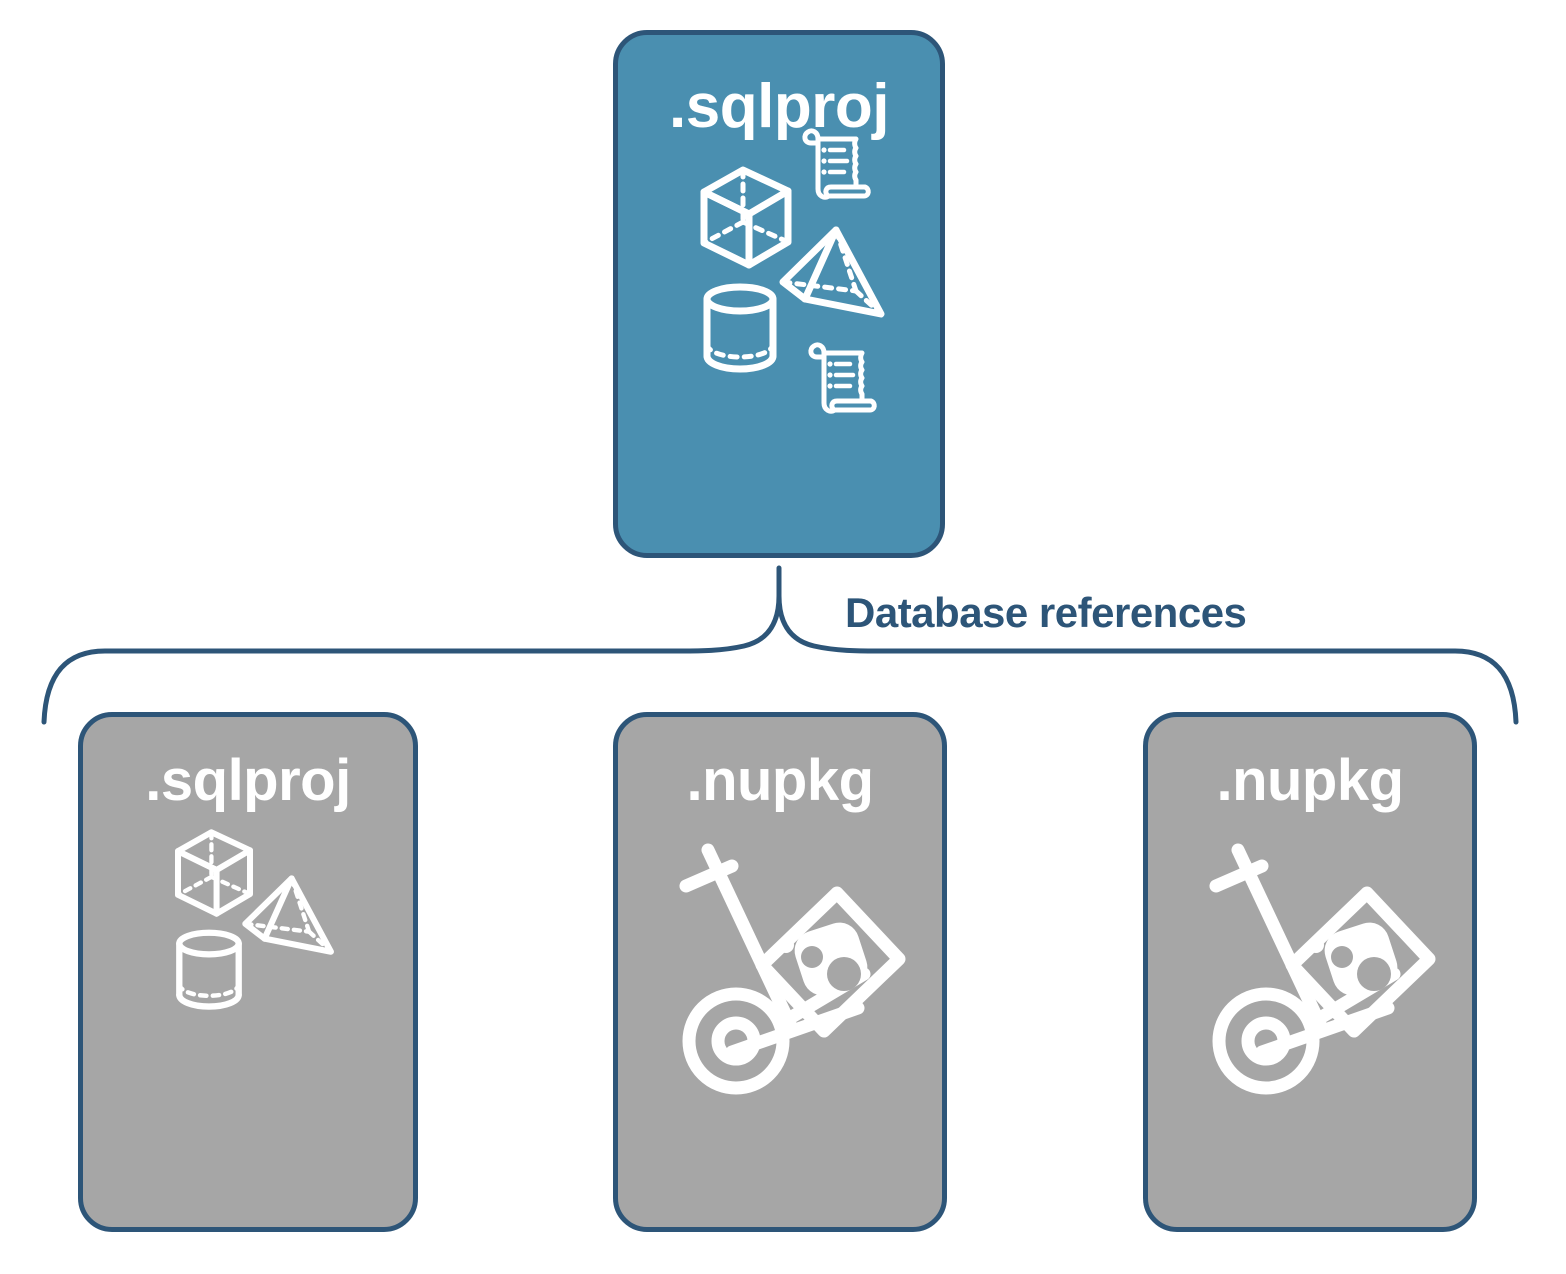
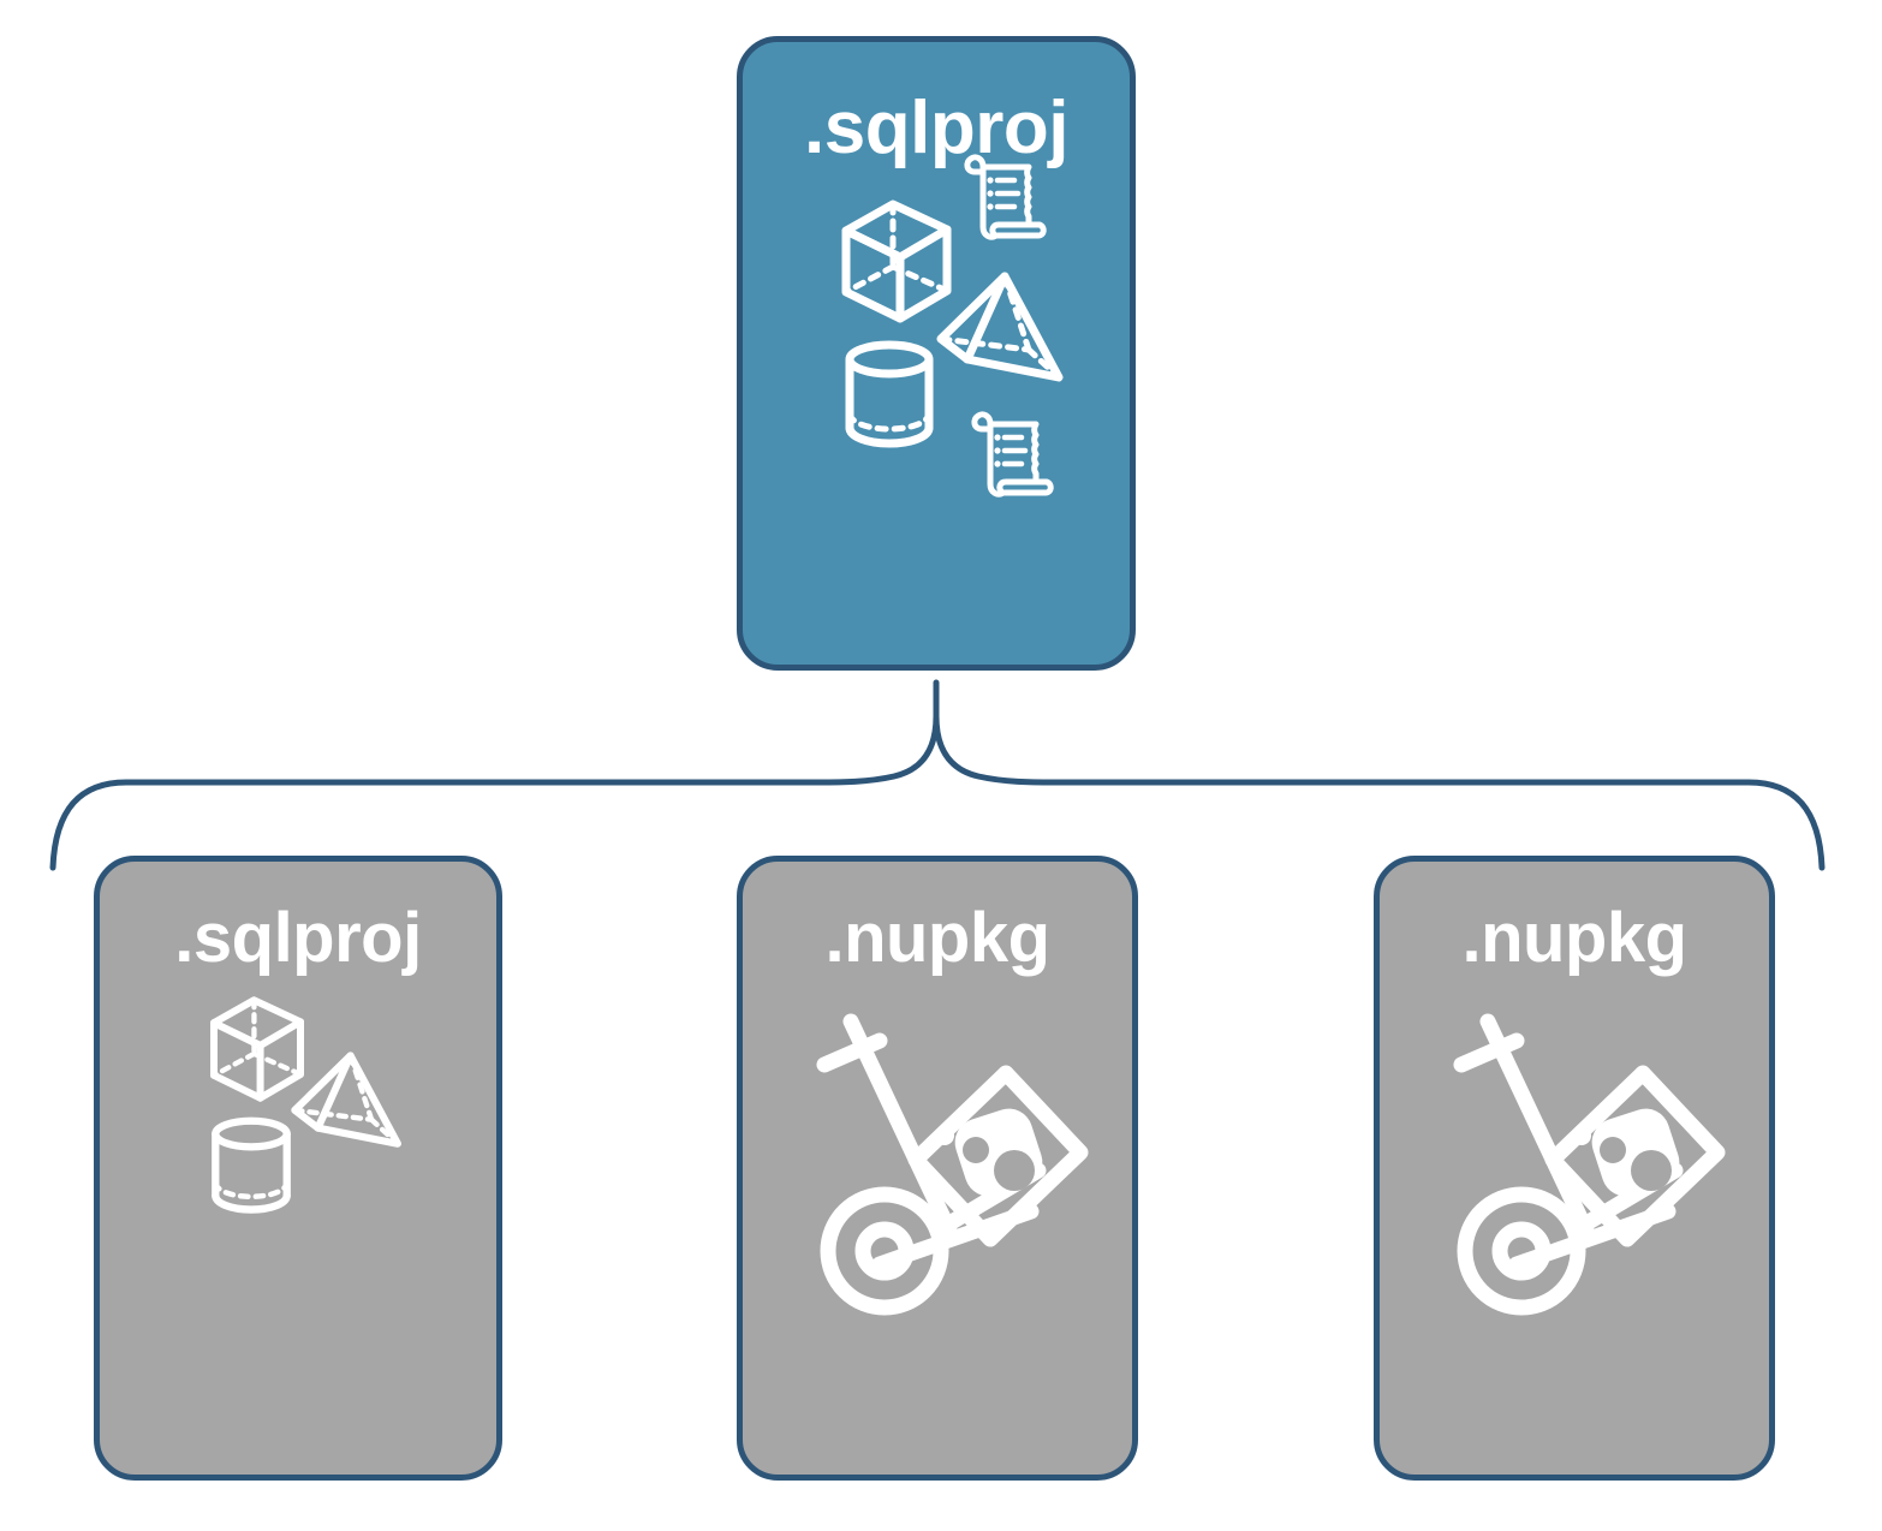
  .sqlproj
- Database references
  .sqlproj
  .nupkg
  .nupkg
